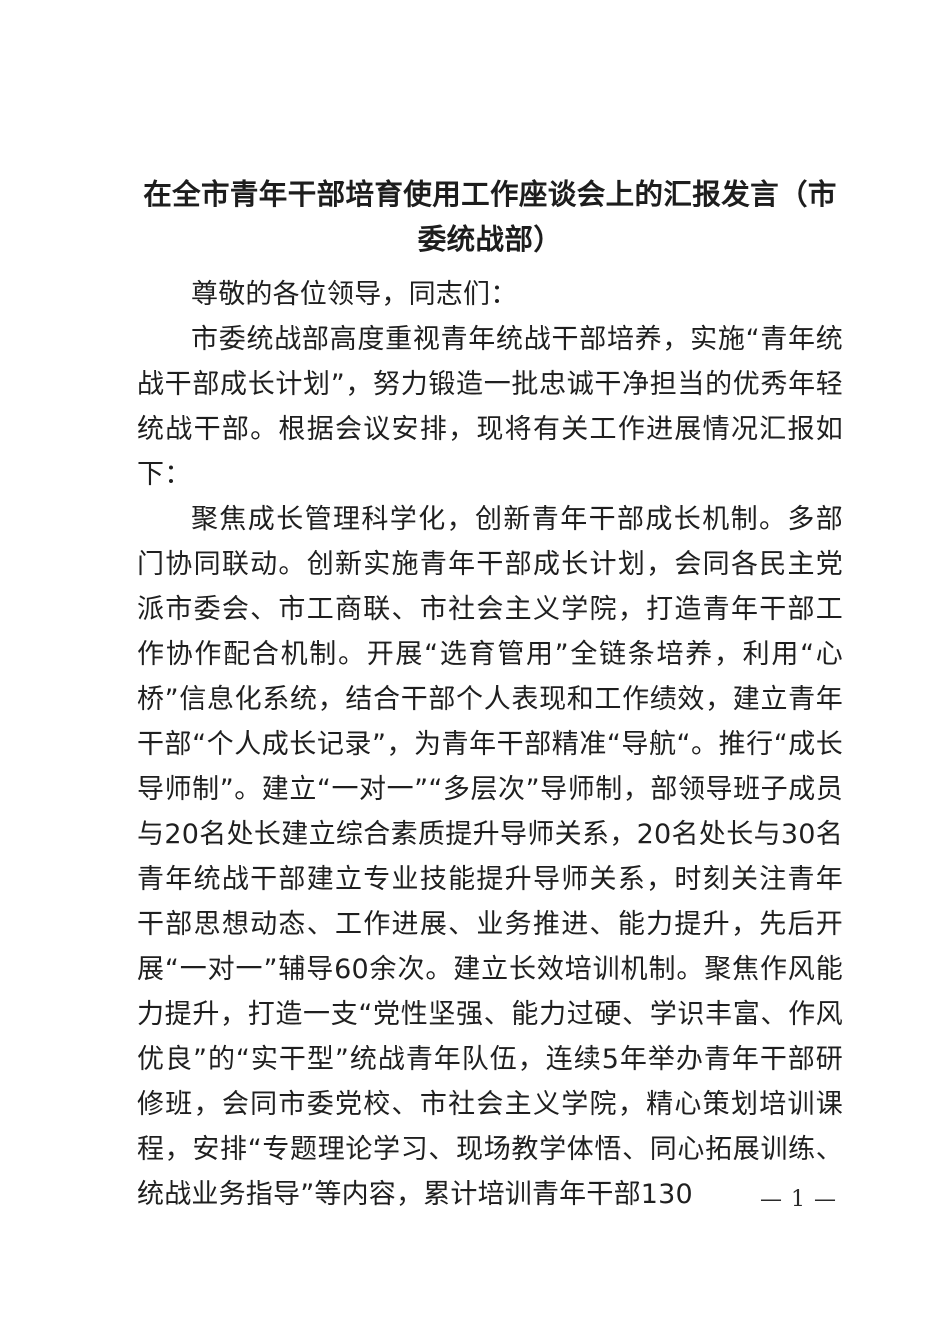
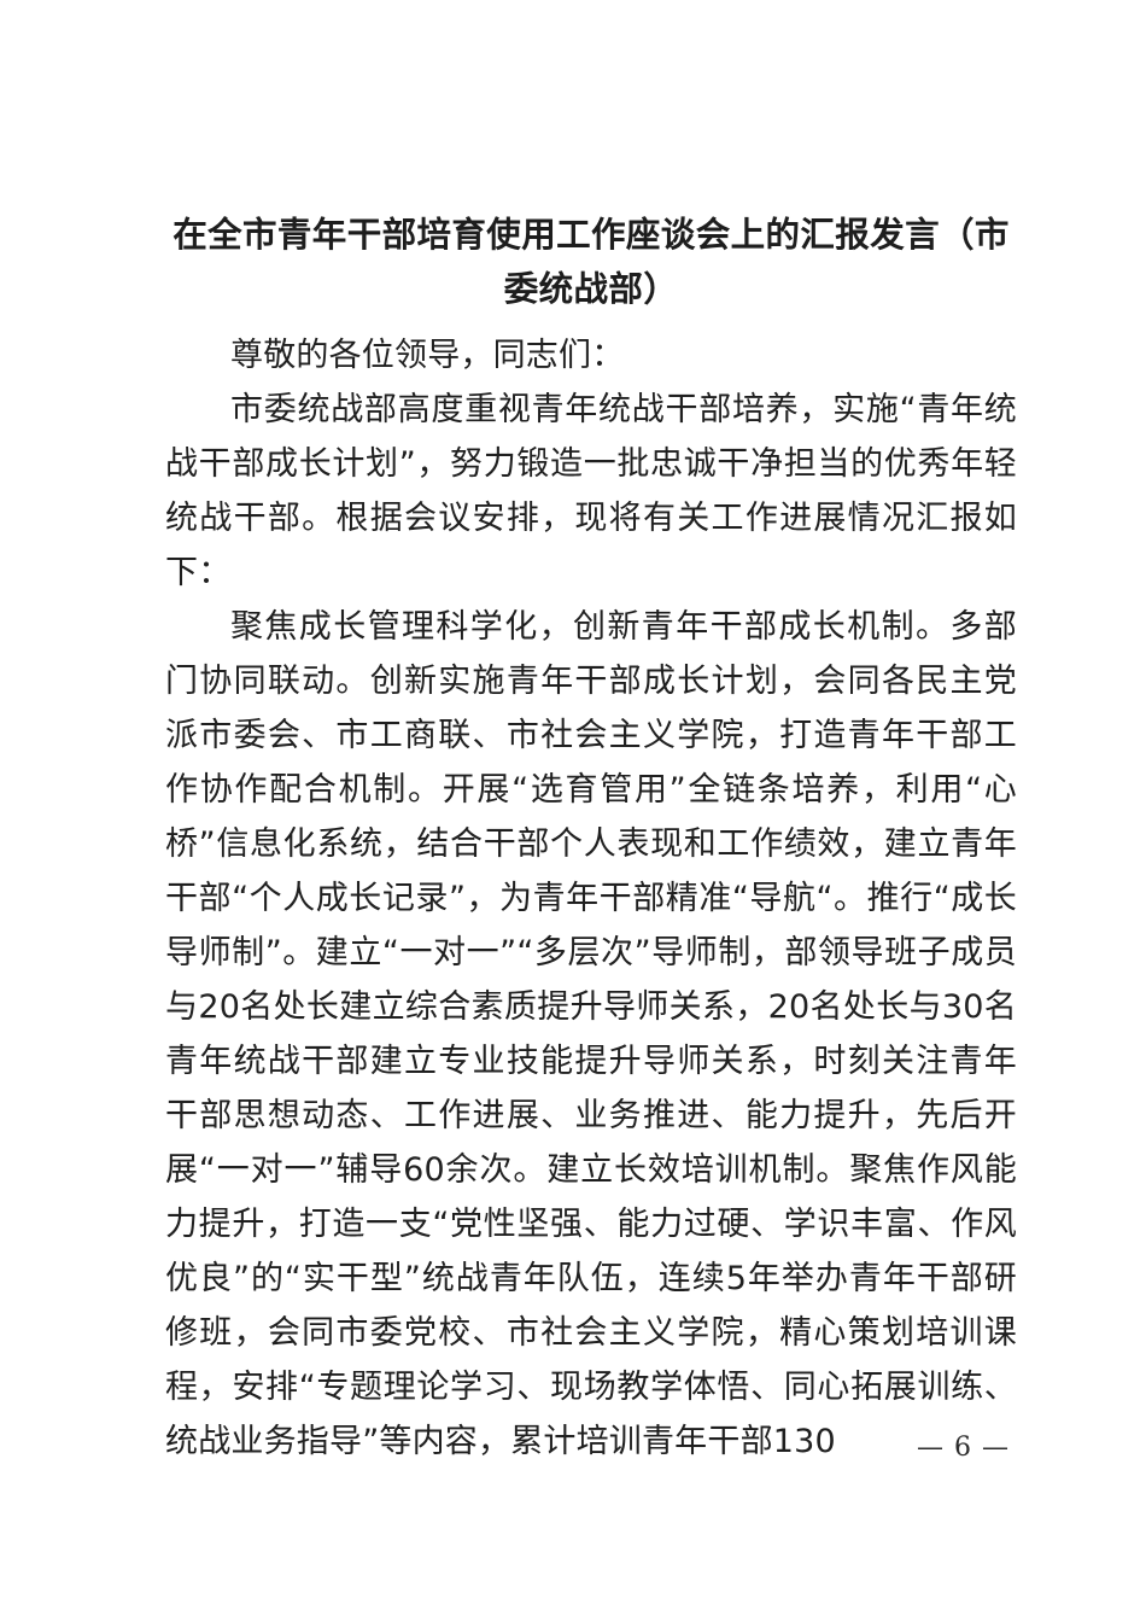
  在全市青年干部培育使用工作座谈会上的汇报发言（市委统战部）
  尊敬的各位领导，同志们：
  市委统战部高度重视青年统战干部培养，实施“青年统战干部成长计划”，努力锻造一批忠诚干净担当的优秀年轻统战干部。根据会议安排，现将有关工作进展情况汇报如下：
  聚焦成长管理科学化，创新青年干部成长机制。多部门协同联动。创新实施青年干部成长计划，会同各民主党派市委会、市工商联、市社会主义学院，打造青年干部工作协作配合机制。开展“选育管用”全链条培养，利用“心桥”信息化系统，结合干部个人表现和工作绩效，建立青年干部“个人成长记录”，为青年干部精准“导航“。推行“成长导师制”。建立“一对一”“多层次”导师制，部领导班子成员与20名处长建立综合素质提升导师关系，20名处长与30名青年统战干部建立专业技能提升导师关系，时刻关注青年干部思想动态、工作进展、业务推进、能力提升，先后开展“一对一”辅导60余次。建立长效培训机制。聚焦作风能力提升，打造一支“党性坚强、能力过硬、学识丰富、作风优良”的“实干型”统战青年队伍，连续5年举办青年干部研修班，会同市委党校、市社会主义学院，精心策划培训课程，安排“专题理论学习、现场教学体悟、同心拓展训练、统战业务指导”等内容，累计培训青年干部130
- — 1 —
+ — 6 —
